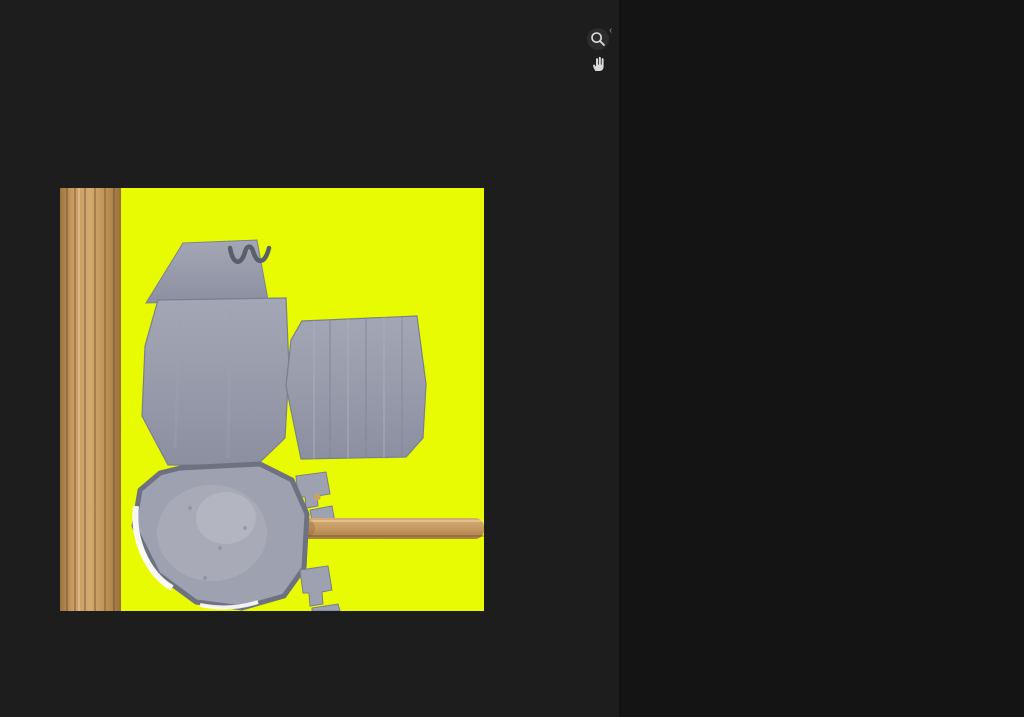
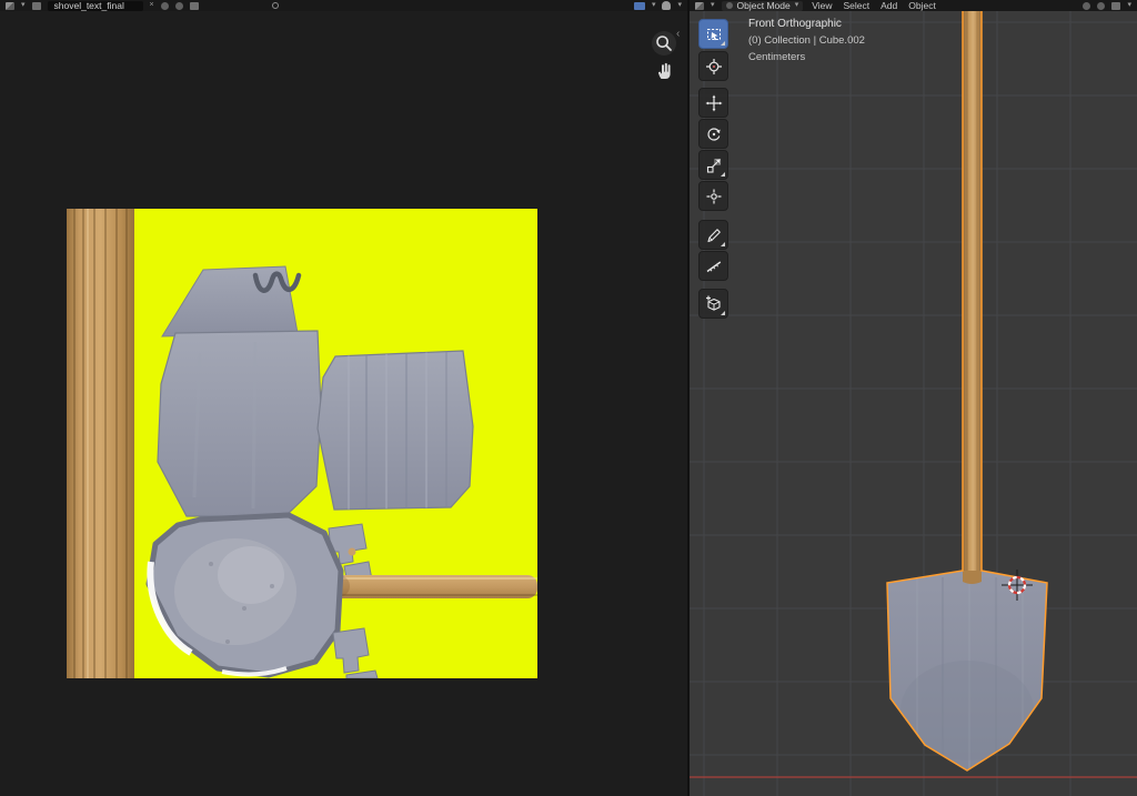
  ‹
+ shovel_text_final
+ Front Orthographic
+ (0) Collection | Cube.002
+ Centimeters
+ Object Mode
+ View
+ Select
+ Add
+ Object
